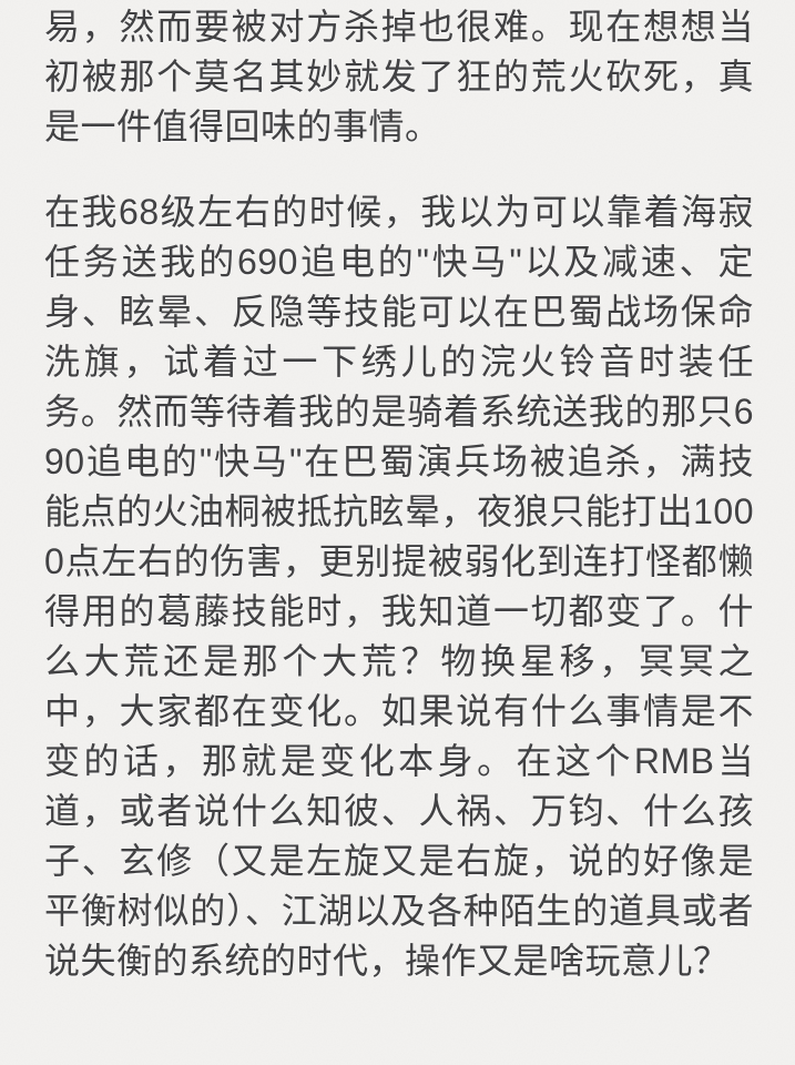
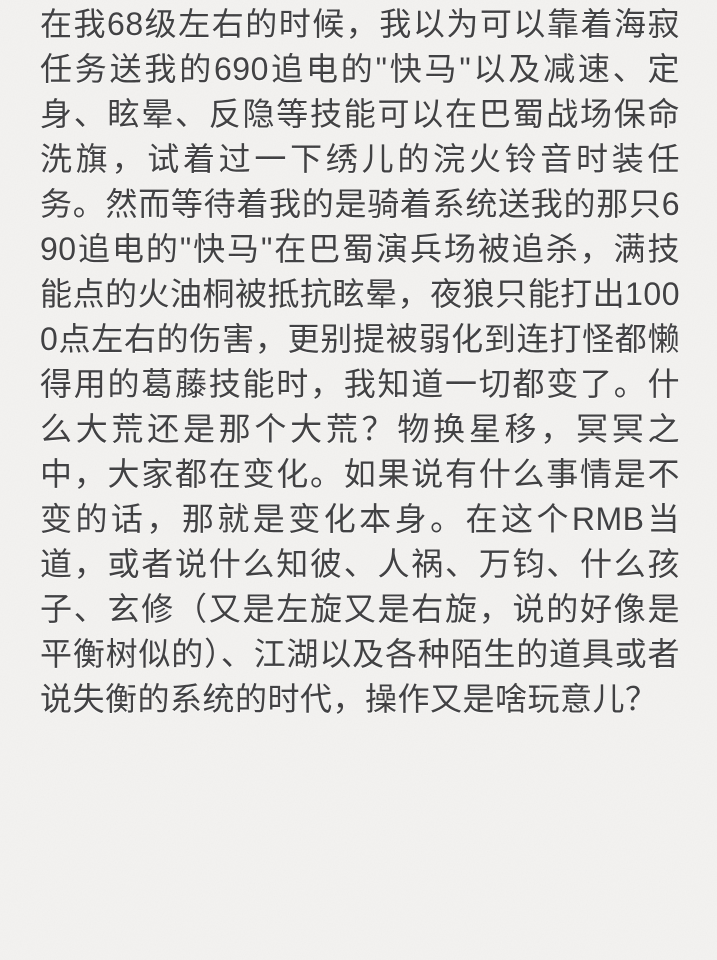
- 易，然而要被对方杀掉也很难。现在想想当初被那个莫名其妙就发了狂的荒火砍死，真是一件值得回味的事情。
  在我68级左右的时候，我以为可以靠着海寂任务送我的690追电的"快马"以及减速、定身、眩晕、反隐等技能可以在巴蜀战场保命洗旗，试着过一下绣儿的浣火铃音时装任务。然而等待着我的是骑着系统送我的那只690追电的"快马"在巴蜀演兵场被追杀，满技能点的火油桐被抵抗眩晕，夜狼只能打出1000点左右的伤害，更别提被弱化到连打怪都懒得用的葛藤技能时，我知道一切都变了。什么大荒还是那个大荒？物换星移，冥冥之中，大家都在变化。如果说有什么事情是不变的话，那就是变化本身。在这个RMB当道，或者说什么知彼、人祸、万钧、什么孩子、玄修（又是左旋又是右旋，说的好像是平衡树似的）、江湖以及各种陌生的道具或者说失衡的系统的时代，操作又是啥玩意儿？
